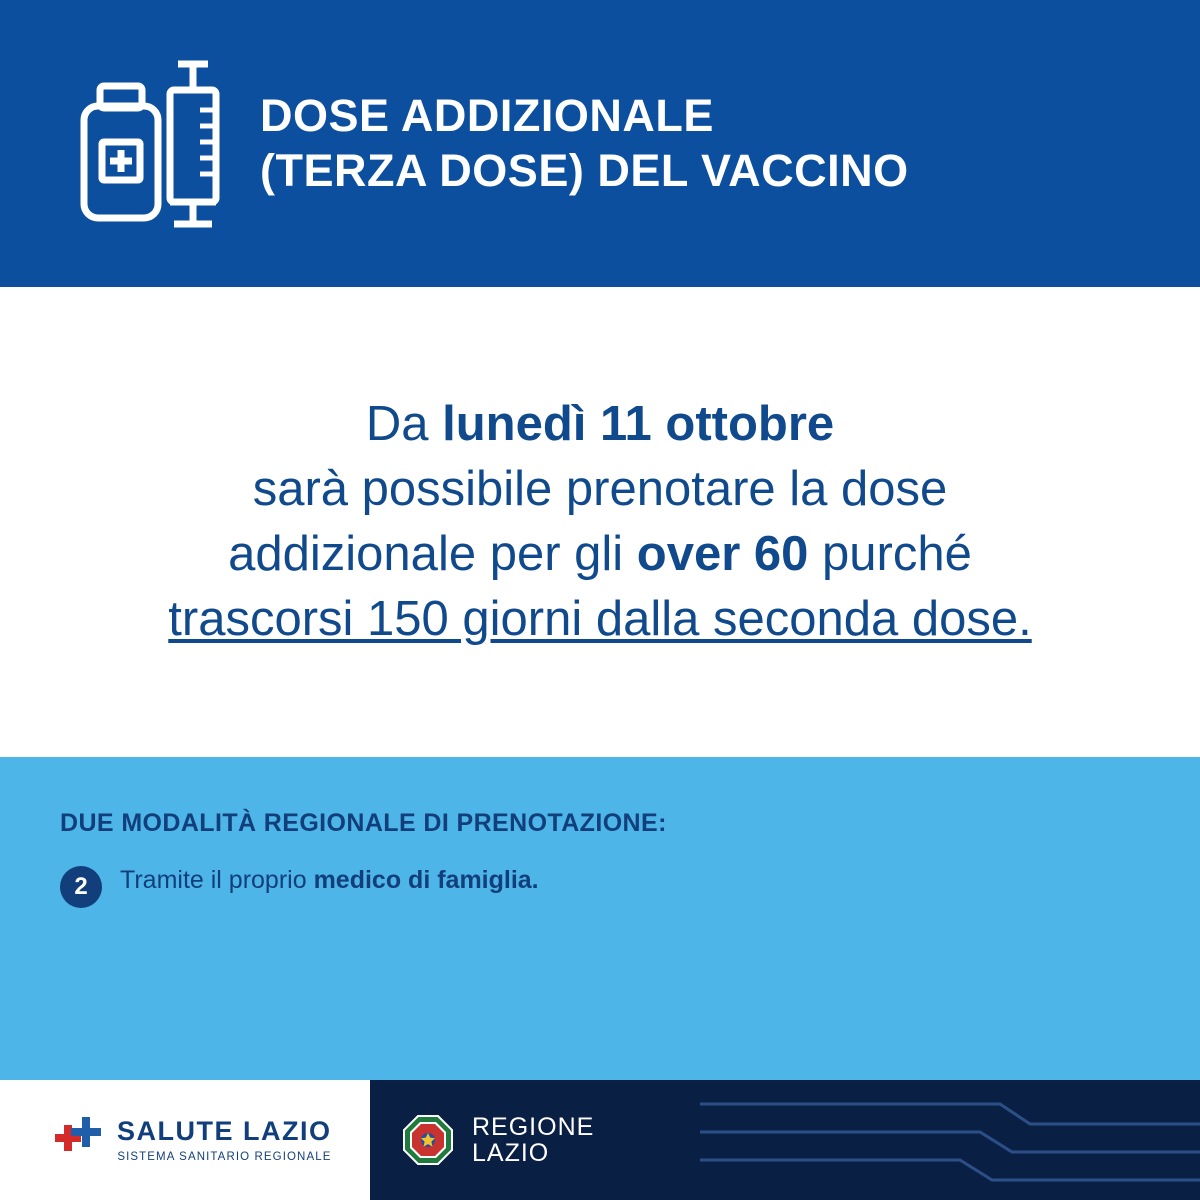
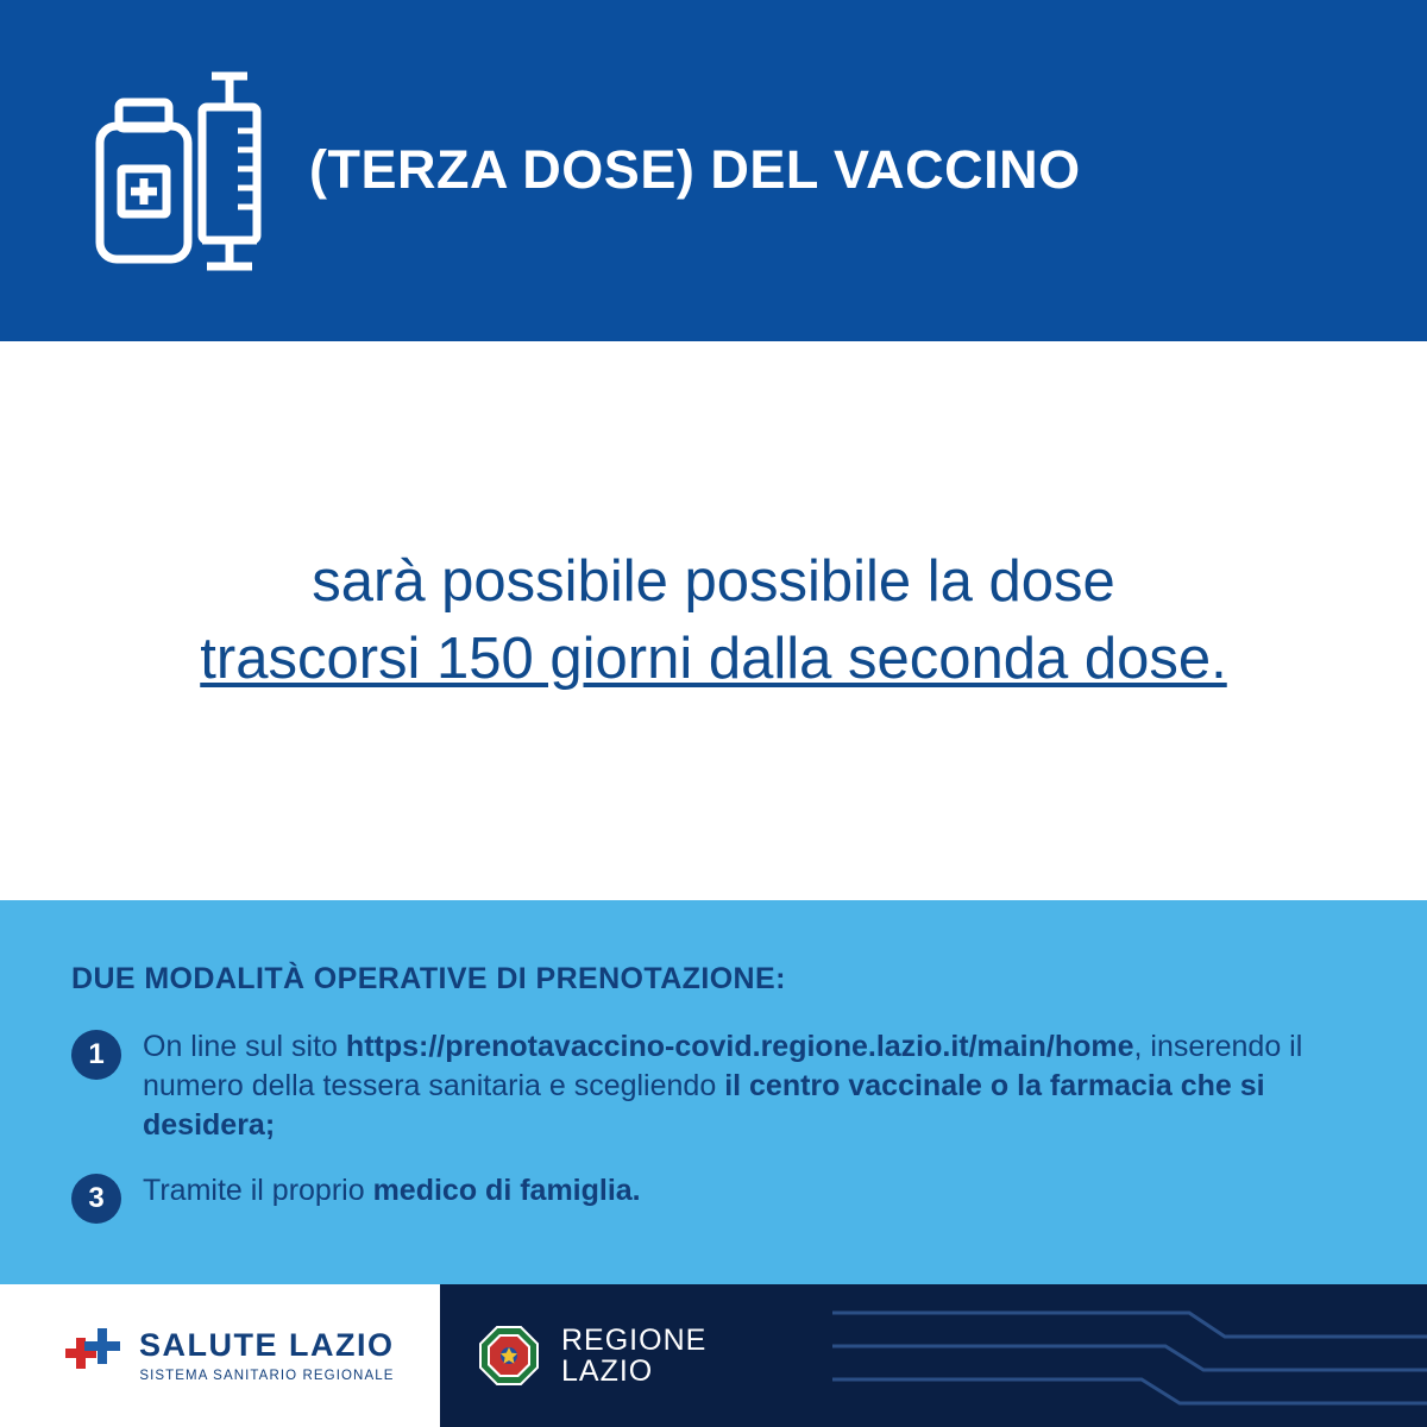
- DOSE ADDIZIONALE
  (TERZA DOSE) DEL VACCINO
- Da lunedì 11 ottobre
- sarà possibile prenotare la dose
+ sarà possibile possibile la dose
- addizionale per gli over 60 purché
  trascorsi 150 giorni dalla seconda dose.
- DUE MODALITÀ REGIONALE DI PRENOTAZIONE:
+ DUE MODALITÀ OPERATIVE DI PRENOTAZIONE:
+ 1
+ On line sul sito https://prenotavaccino-covid.regione.lazio.it/main/home, inserendo il numero della tessera sanitaria e scegliendo il centro vaccinale o la farmacia che si desidera;
- 2
+ 3
  Tramite il proprio medico di famiglia.
  SALUTE LAZIO
  SISTEMA SANITARIO REGIONALE
  REGIONE
  LAZIO
